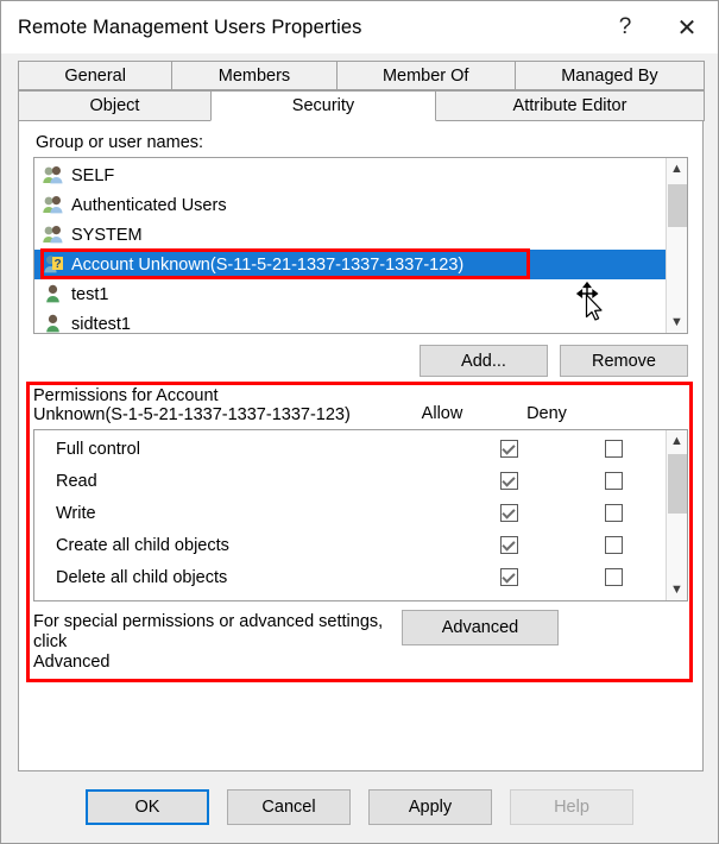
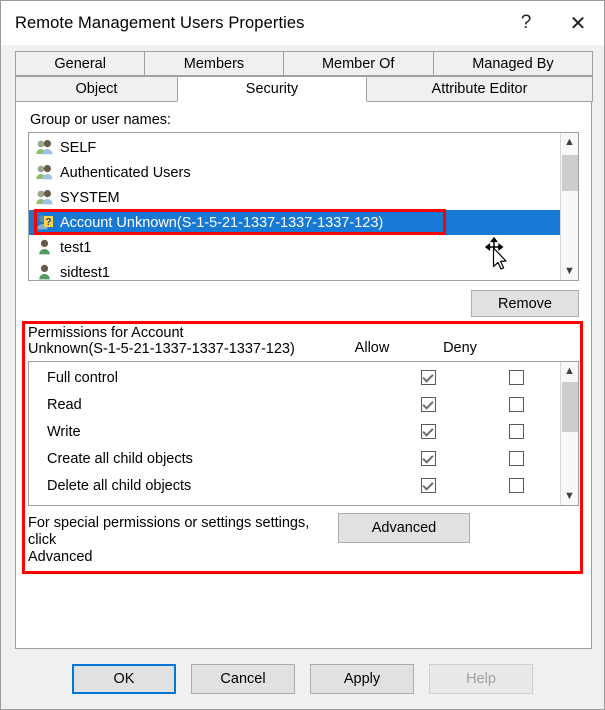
  Remote Management Users Properties
  ?
  ✕
  General
  Members
  Member Of
  Managed By
  Object
  Security
  Attribute Editor
  Group or user names:
  SELF
  Authenticated Users
  SYSTEM
  ?
- Account Unknown(S-11-5-21-1337-1337-1337-123)
+ Account Unknown(S-1-5-21-1337-1337-1337-123)
  test1
  sidtest1
  ▲
  ▼
- Add...
  Remove
  Permissions for Account
  Unknown(S-1-5-21-1337-1337-1337-123)
  Allow
  Deny
  Full control
  Read
  Write
  Create all child objects
  Delete all child objects
  ▲
  ▼
- For special permissions or advanced settings, click
+ For special permissions or settings settings, click
  Advanced
  Advanced
  OK
  Cancel
  Apply
  Help
